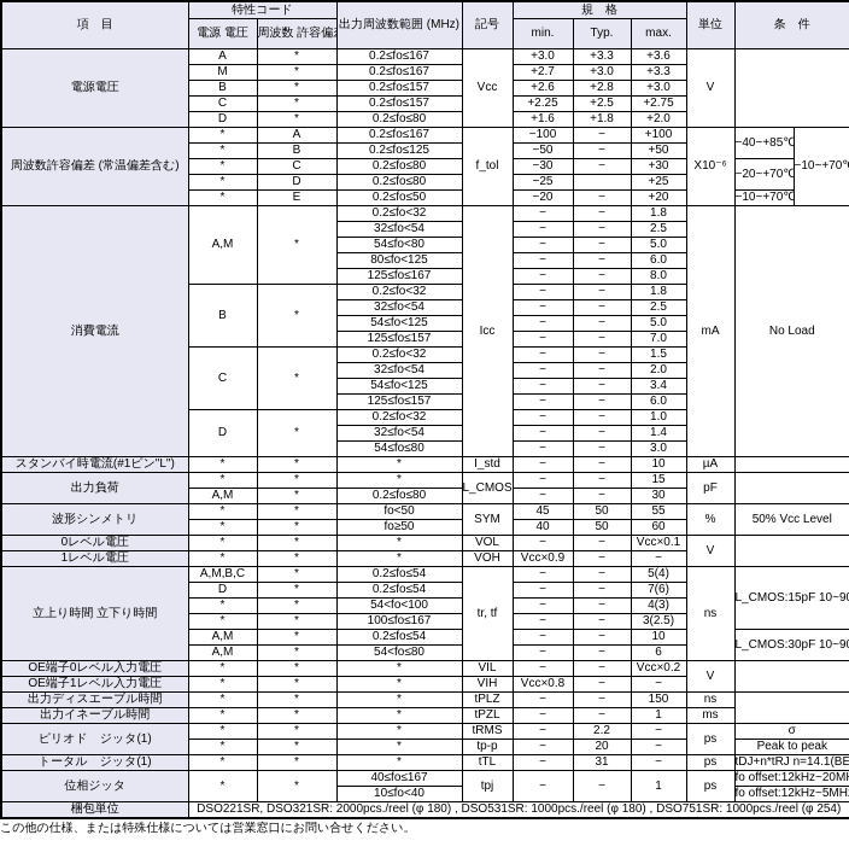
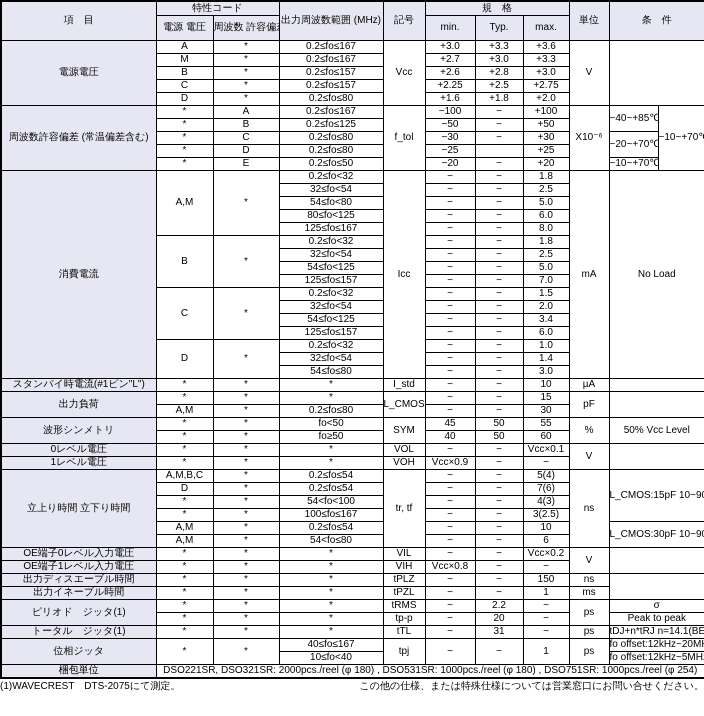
  項 目	特性コード	出力周波数範囲 (MHz)	記号	規 格	単位	条 件
  電源 電圧	周波数 許容偏	min.	Typ.	max.
  電源電圧	A	*	0.2≤fo≤167	Vcc	+3.0	+3.3	+3.6	V
  M	*	0.2≤fo≤167	+2.7	+3.0	+3.3
  B	*	0.2≤fo≤157	+2.6	+2.8	+3.0
  C	*	0.2≤fo≤157	+2.25	+2.5	+2.75
  D	*	0.2≤fo≤80	+1.6	+1.8	+2.0
  周波数許容偏差 (常温偏差含む)	*	A	0.2≤fo≤167	f_tol	−100	−	+100	X10⁻⁶	−40~+85℃	−10~+70
  *	B	0.2≤fo≤125	−50	−	+50
  *	C	0.2≤fo≤80	−30	−	+30	−20~+70℃
  *	D	0.2≤fo≤80	−25		+25
  *	E	0.2≤fo≤50	−20	−	+20	−10~+70℃
  消費電流	A,M	*	0.2≤fo<32	Icc	−	−	1.8	mA	No Load
  32≤fo<54	−	−	2.5
  54≤fo<80	−	−	5.0
  80≤fo<125	−	−	6.0
  125≤fo≤167	−	−	8.0
  B	*	0.2≤fo<32	−	−	1.8
  32≤fo<54	−	−	2.5
  54≤fo<125	−	−	5.0
  125≤fo≤157	−	−	7.0
  C	*	0.2≤fo<32	−	−	1.5
  32≤fo<54	−	−	2.0
  54≤fo<125	−	−	3.4
  125≤fo≤157	−	−	6.0
  D	*	0.2≤fo<32	−	−	1.0
  32≤fo<54	−	−	1.4
  54≤fo≤80	−	−	3.0
  スタンバイ時電流(#1ピン"L")	*	*	*	I_std	−	−	10	µA
  出力負荷	*	*	*	L_CMOS	−	−	15	pF
  A,M	*	0.2≤fo≤80	−	−	30
  波形シンメトリ	*	*	fo<50	SYM	45	50	55	%	50% Vcc Level
  *	*	fo≥50	40	50	60
  0レベル電圧	*	*	*	VOL	−	−	Vcc×0.1	V
  1レベル電圧	*	*	*	VOH	Vcc×0.9	−	−
  D	*	0.2≤fo≤54	−	−	7(6)
  *	*	54<fo<100	−	−	4(3)
  *	*	100≤fo≤167	−	−	3(2.5)
  A,M	*	0.2≤fo≤54	−	−	10	L_CMOS:30pF 10~9
  A,M	*	54<fo≤80	−	−	6
  OE端子0レベル入力電圧	*	*	*	VIL	−	−	Vcc×0.2	V
  OE端子1レベル入力電圧	*	*	*	VIH	Vcc×0.8	−	−
  出力ディスエーブル時間	*	*	*	tPLZ	−	−	150	ns
  出力イネーブル時間	*	*	*	tPZL	−	−	1	ms
  ピリオド ジッタ(1)	*	*	*	tRMS	−	2.2	−	ps	σ
  *	*	*	tp-p	−	20	−	Peak to peak
  トータル ジッタ(1)	*	*	*	tTL	−	31	−	ps	tDJ+n*tRJ n=14.1(BE
  位相ジッタ	*	*	40≤fo≤167	tpj	−	−	1	ps	fo offset:12kHz~20M
  10≤fo<40	fo offset:12kHz~5MH
  梱包単位	DSO221SR, DSO321SR: 2000pcs./reel (φ 180) , DSO531SR: 1000pcs./reel (φ 180) , DSO751SR: 1000pcs./reel (φ 254)
+ (1)WAVECREST DTS-2075にて測定。
  この他の仕様、または特殊仕様については営業窓口にお問い合せください。
